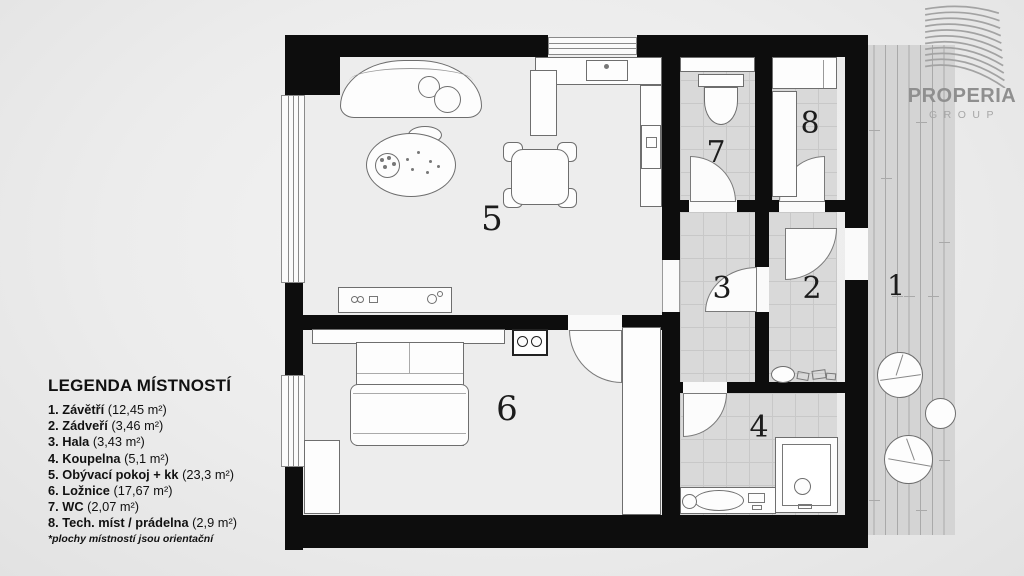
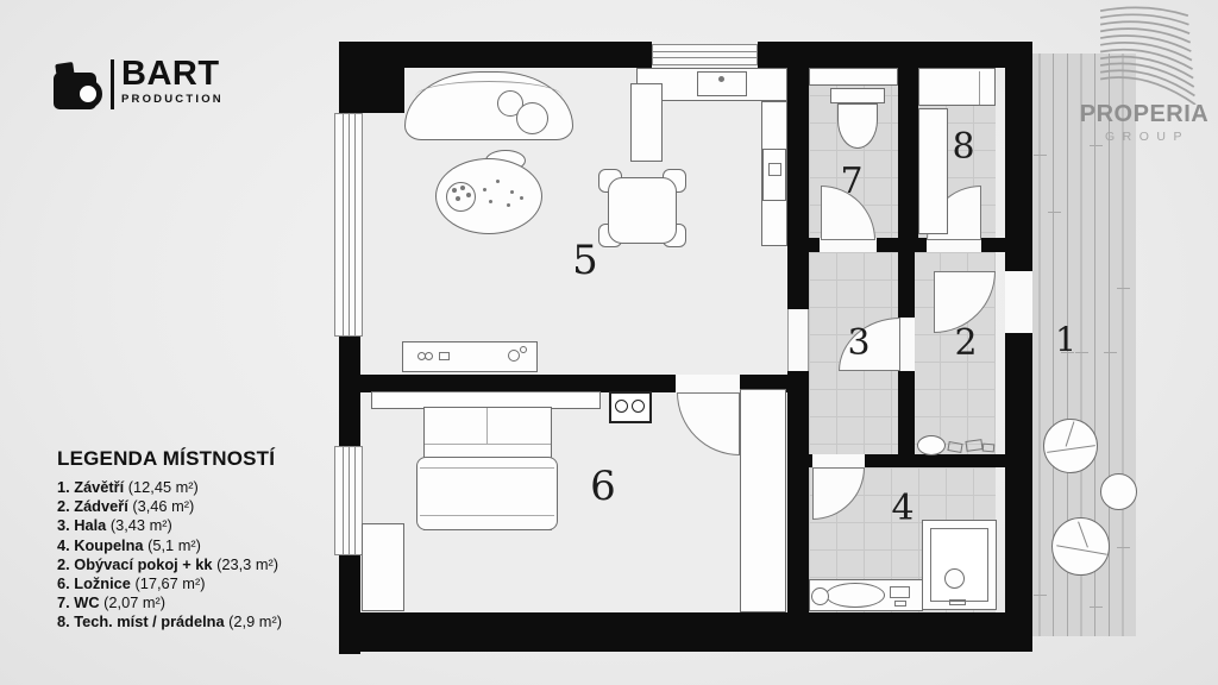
  5
  6
  7
  8
  3
  2
  4
  1
+ BART
+ PRODUCTION
  PROPERIA
  GROUP
  LEGENDA MÍSTNOSTÍ
  1. Závětří (12,45 m²)
  2. Zádveří (3,46 m²)
  3. Hala (3,43 m²)
  4. Koupelna (5,1 m²)
- 5. Obývací pokoj + kk (23,3 m²)
+ 2. Obývací pokoj + kk (23,3 m²)
  6. Ložnice (17,67 m²)
  7. WC (2,07 m²)
  8. Tech. míst / prádelna (2,9 m²)
- *plochy místností jsou orientační
